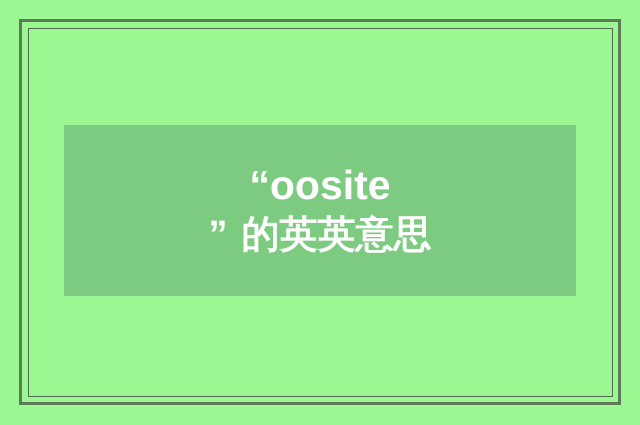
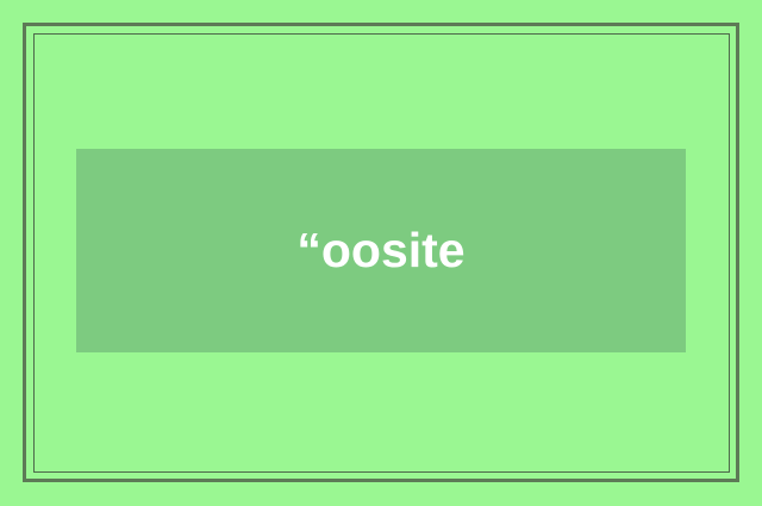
  “oosite
- ” 的英英意思
